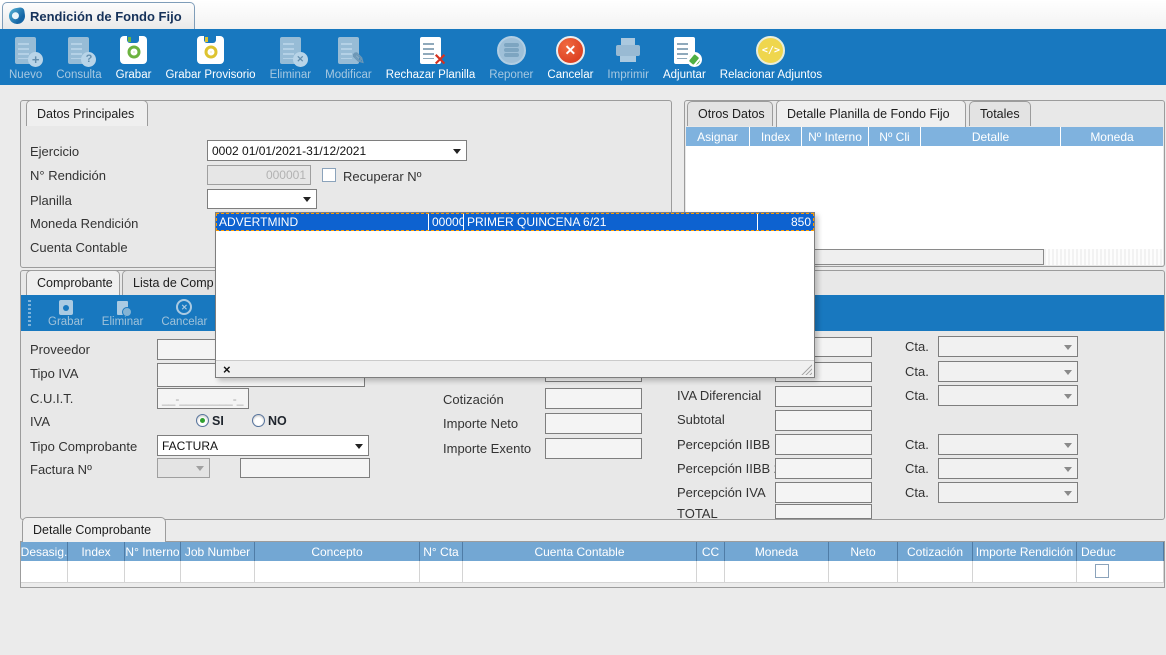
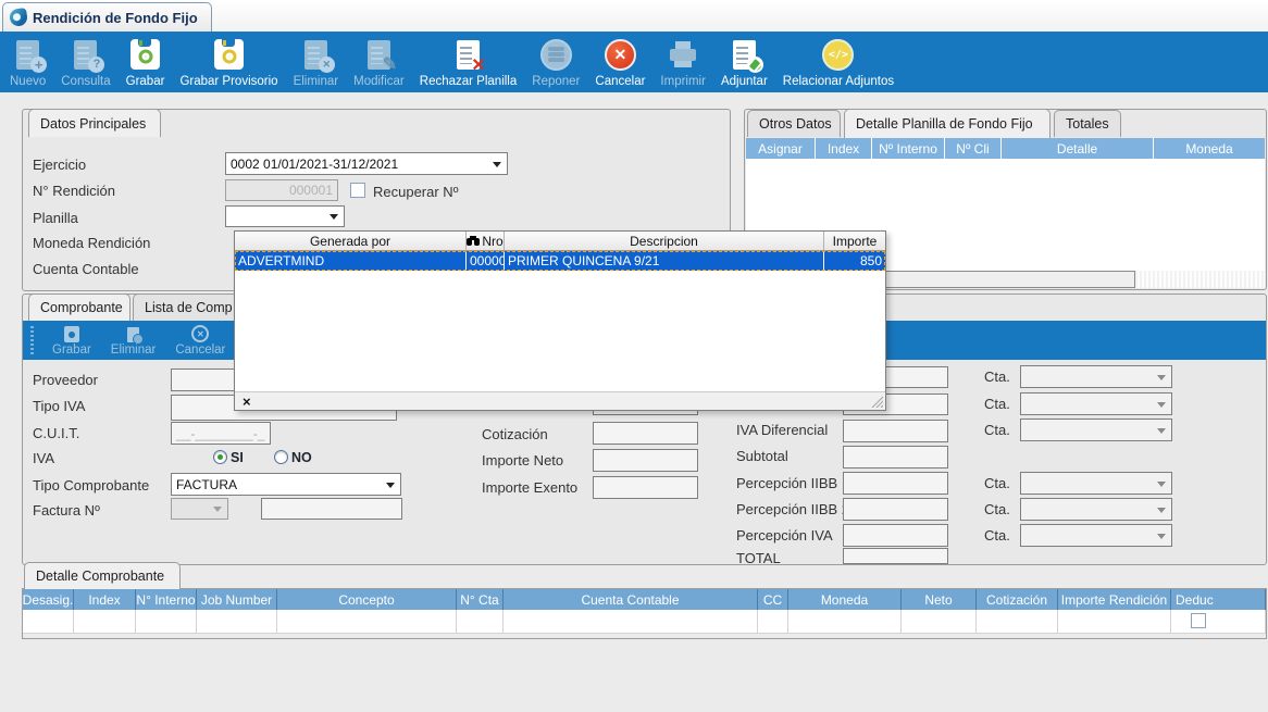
  Rendición de Fondo Fijo
  Nuevo
  Consulta
  Grabar
  Grabar Provisorio
  Eliminar
  Modificar
  Rechazar Planilla
  Reponer
  Cancelar
  Imprimir
  Adjuntar
  Relacionar Adjuntos
  Datos Principales
  Ejercicio
  0002 01/01/2021-31/12/2021
  N° Rendición
  000001
  Recuperar Nº
  Planilla
  Moneda Rendición
  Cuenta Contable
  Asignar
  Index
  Nº Interno
  Nº Cli
  Detalle
  Moneda
  Otros Datos
  Detalle Planilla de Fondo Fijo
  Totales
  Comprobante
  Lista de Comp
  Grabar
  Eliminar
  Cancelar
  Proveedor
  Tipo IVA
  C.U.I.T.
  __-________-_
  IVA
  SI
  NO
  Tipo Comprobante
  FACTURA
  Factura Nº
  Cotización
  Importe Neto
  Importe Exento
  Cta.
  Cta.
  IVA Diferencial
  Cta.
  Subtotal
  Percepción IIBB
  Cta.
  Percepción IIBB
  Cta.
  Percepción IVA
  Cta.
  TOTAL
  Detalle Comprobante
  Desasig.
  Index
  N° Interno
  Job Number
  Concepto
  N° Cta
  Cuenta Contable
  CC
  Moneda
  Neto
  Cotización
  Importe Rendición
  Deduc
+ Generada por
+ Nro
+ Descripcion
+ Importe
  ADVERTMIND
  00000
- PRIMER QUINCENA 6/21
+ PRIMER QUINCENA 9/21
  850
  ×
